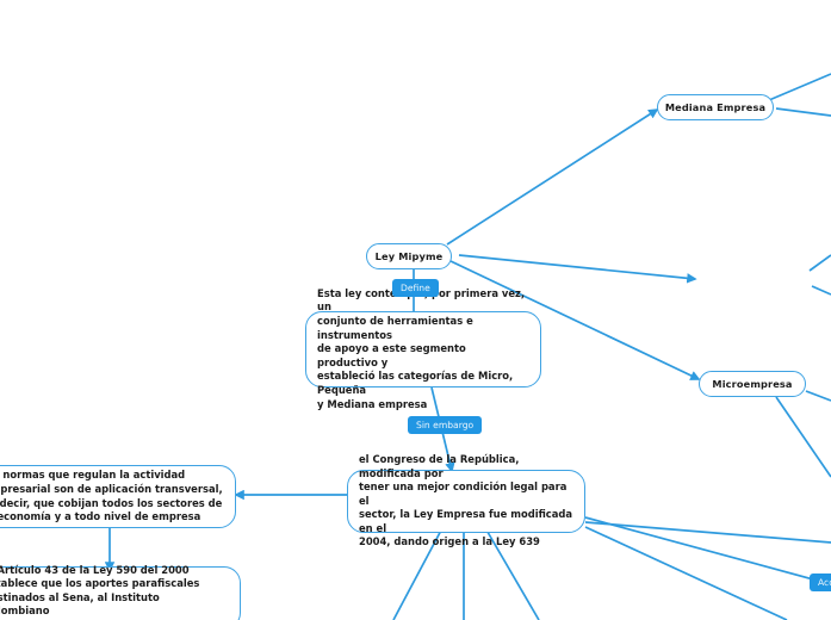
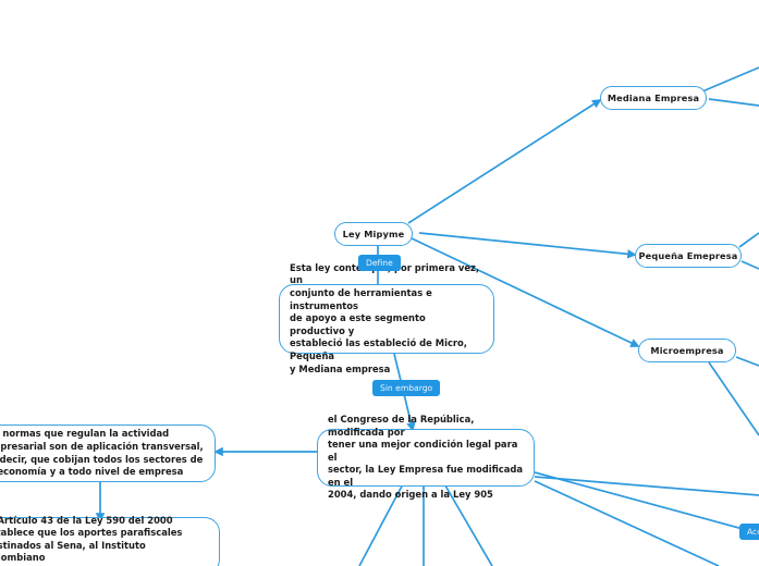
  Ley Mipyme
  Mediana Empresa
+ Pequeña Emepresa
  Microempresa
  Define
  Esta ley contor primera vez, un
  conjunto de herramientas e instrumentos
  de apoyo a este segmento productivo y
- estableció las categorías de Micro, Pequeña
+ estableció las estableció de Micro, Pequeña
  y Mediana empresa
  Sin embargo
  el Congreso de la República, modificada por
  tener una mejor condición legal para el
  sector, la Ley Empresa fue modificada en el
- 2004, dando origen a la Ley 639
+ 2004, dando origen a la Ley 905
  normas que regulan la actividad
  presarial son de aplicación transversal,
  decir, que cobijan todos los sectores de
  economía y a todo nivel de empresa
  Artículo 43 de la Ley 590 del 2000
  ablece que los aportes parafiscales
  stinados al Sena, al Instituto ombiano
